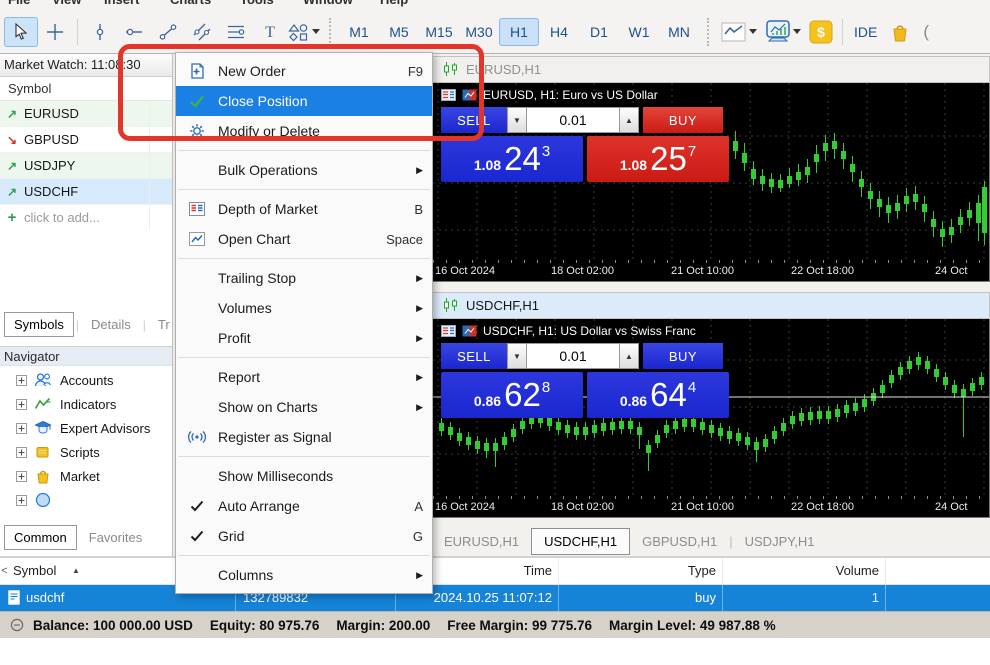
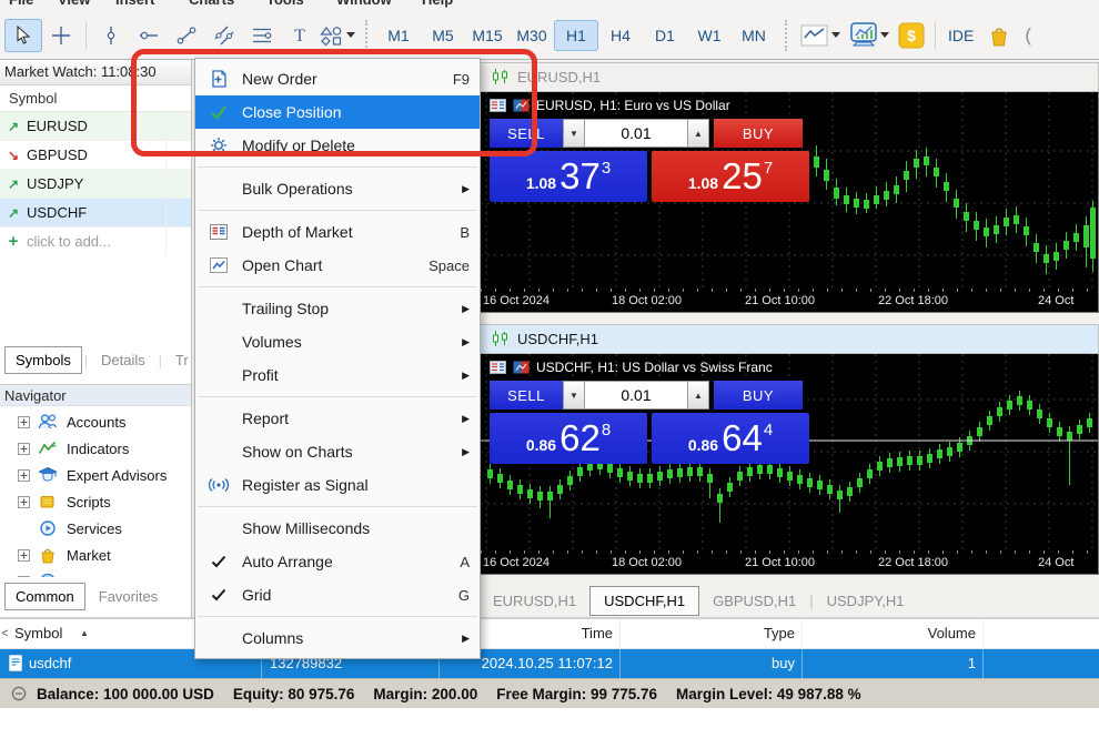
  T
  M1
  M5
  M15
  M30
  H1
  H4
  D1
  W1
  MN
  $
  IDE
  (
  Market Watch: 11:08:30
  Symbol
  ↗
  EURUSD
  ↘
  GBPUSD
  ↗
  USDJPY
  ↗
  USDCHF
  +
  click to add...
  Symbols
  |
  Details
  |
  Tr
  Navigator
  Accounts
  Indicators
  Expert Advisors
  Scripts
+ Services
  Market
  Common
  Favorites
  EURUSD,H1
  EURUSD, H1: Euro vs US Dollar
  SELL
  ▼
  0.01
  ▲
  BUY
  1.08
- 24
+ 37
  3
  1.08
  25
  7
  16 Oct 2024
  18 Oct 02:00
  21 Oct 10:00
  22 Oct 18:00
  24 Oct
  USDCHF,H1
  USDCHF, H1: US Dollar vs Swiss Franc
  SELL
  ▼
  0.01
  ▲
  BUY
  0.86
  62
  8
  0.86
  64
  4
  16 Oct 2024
  18 Oct 02:00
  21 Oct 10:00
  22 Oct 18:00
  24 Oct
  EURUSD,H1
  USDCHF,H1
  GBPUSD,H1
  |
  USDJPY,H1
  <
  Symbol
  ▲
  Time
  Type
  Volume
  usdchf
  132789832
  2024.10.25 11:07:12
  buy
  1
  Balance: 100 000.00 USD
  Equity: 80 975.76
  Margin: 200.00
  Free Margin: 99 775.76
  Margin Level: 49 987.88 %
  New Order
  F9
  Close Position
  Modify or Delete
  Bulk Operations
  ▶
  Depth of Market
  B
  Open Chart
  Space
  Trailing Stop
  ▶
  Volumes
  ▶
  Profit
  ▶
  Report
  ▶
  Show on Charts
  ▶
  Register as Signal
  Show Milliseconds
  Auto Arrange
  A
  Grid
  G
  Columns
  ▶
